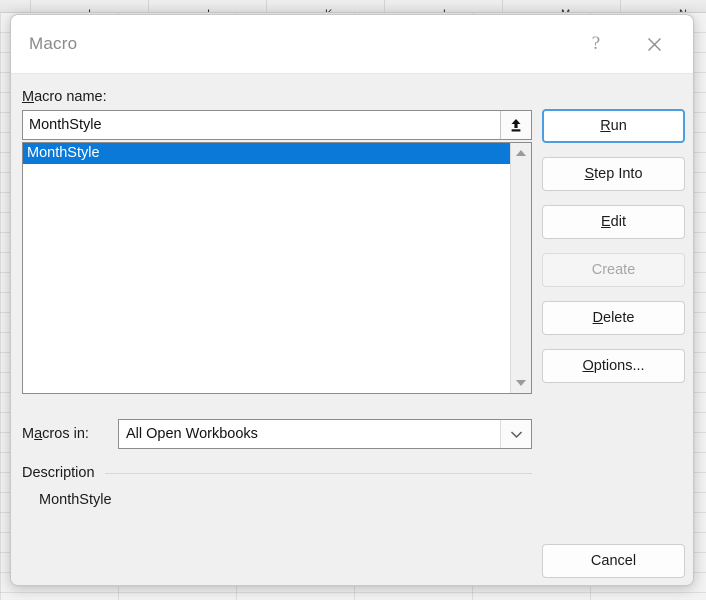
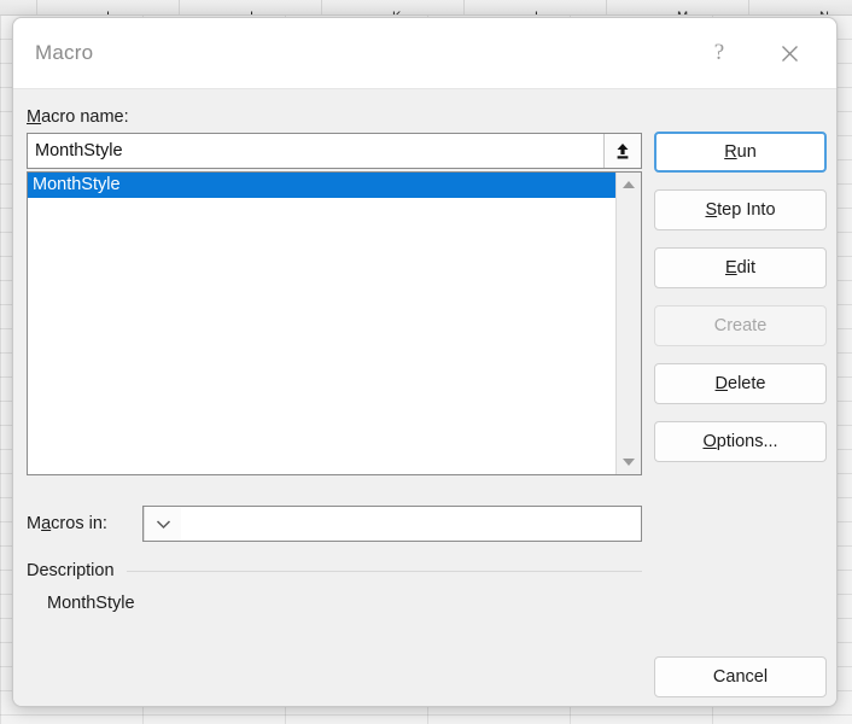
  Macro
  ?
  Macro name:
  MonthStyle
  MonthStyle
  Macros in:
- All Open Workbooks
  Description
  MonthStyle
  R
  un
  S
  tep Into
  E
  dit
  Create
  D
  elete
  O
  ptions...
  Cancel
